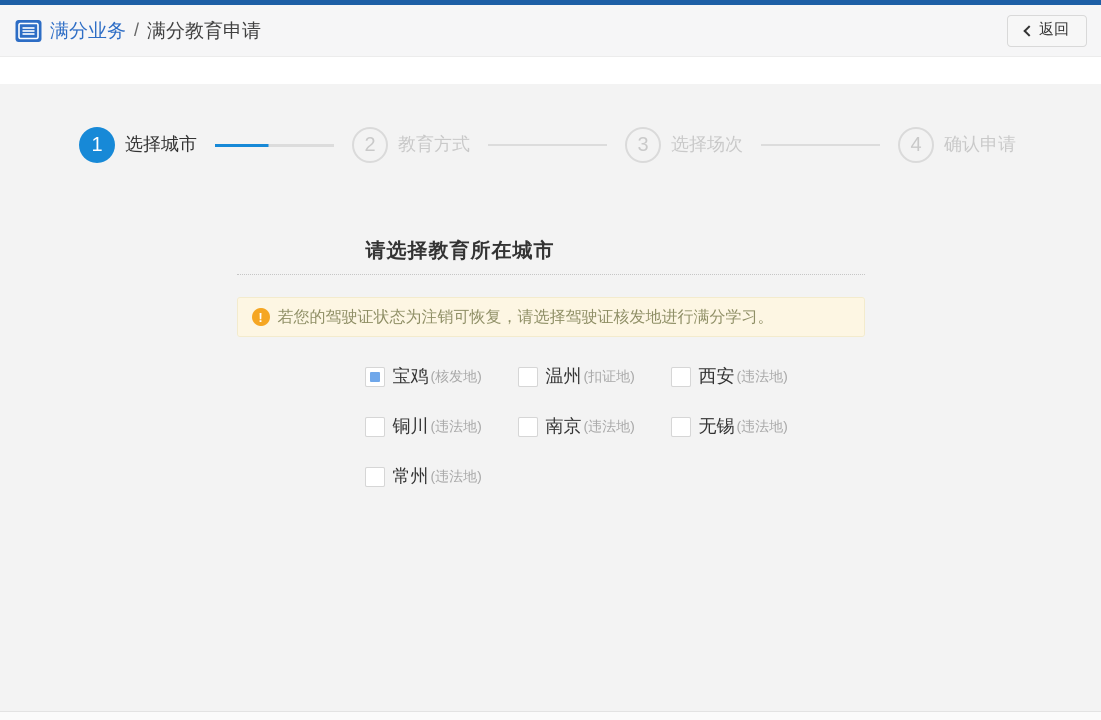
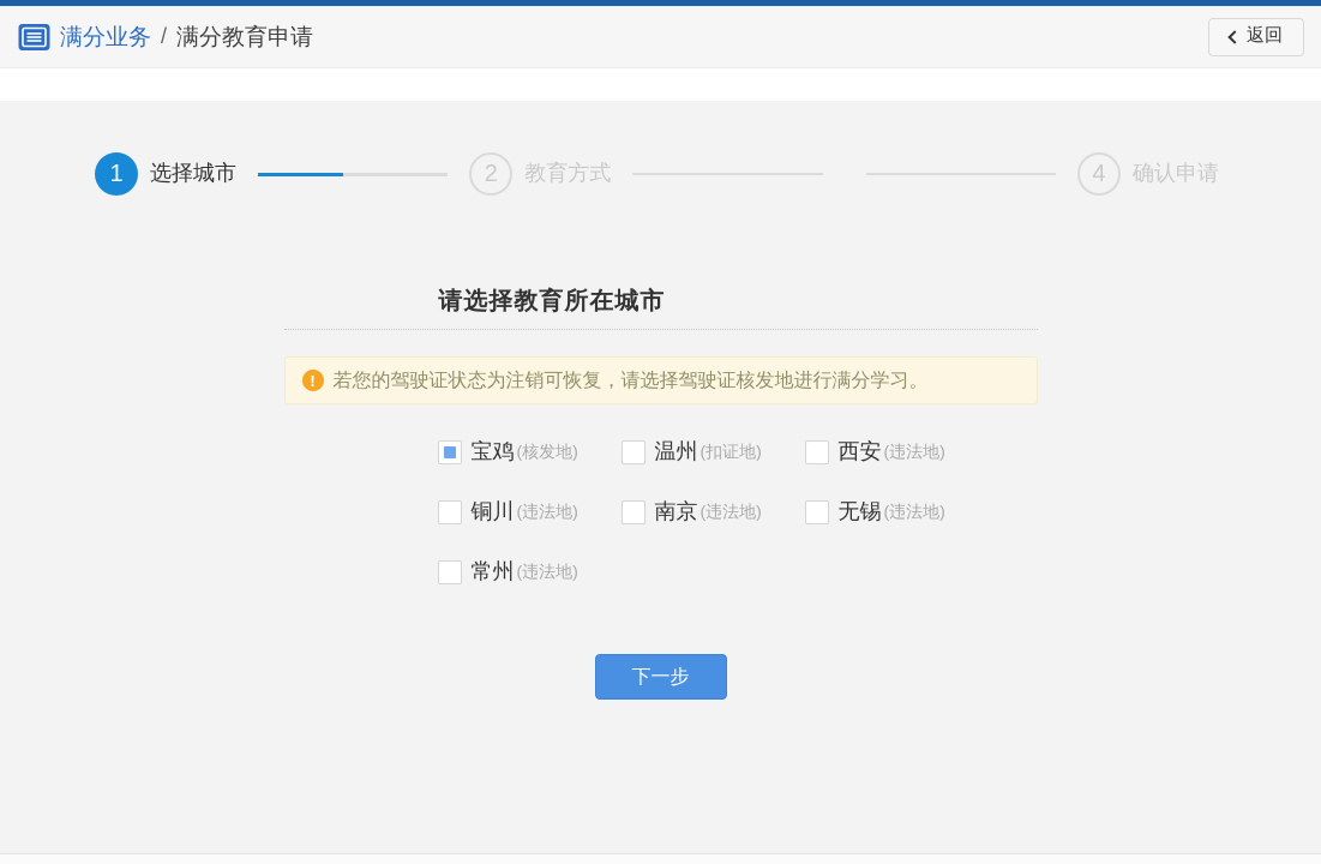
  满分业务
  /
  满分教育申请
  返回
  1
  选择城市
  2
  教育方式
- 3
- 选择场次
  4
  确认申请
  请选择教育所在城市
  !
  若您的驾驶证状态为注销可恢复，请选择驾驶证核发地进行满分学习。
  宝鸡
  (核发地)
  温州
  (扣证地)
  西安
  (违法地)
  铜川
  (违法地)
  南京
  (违法地)
  无锡
  (违法地)
  常州
  (违法地)
+ 下一步
